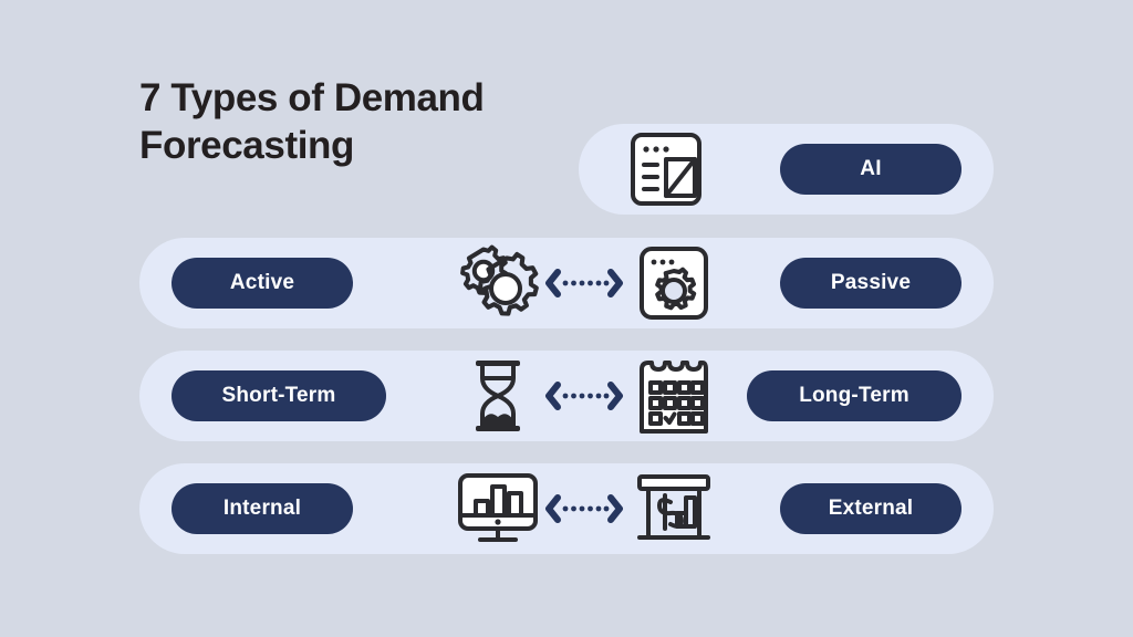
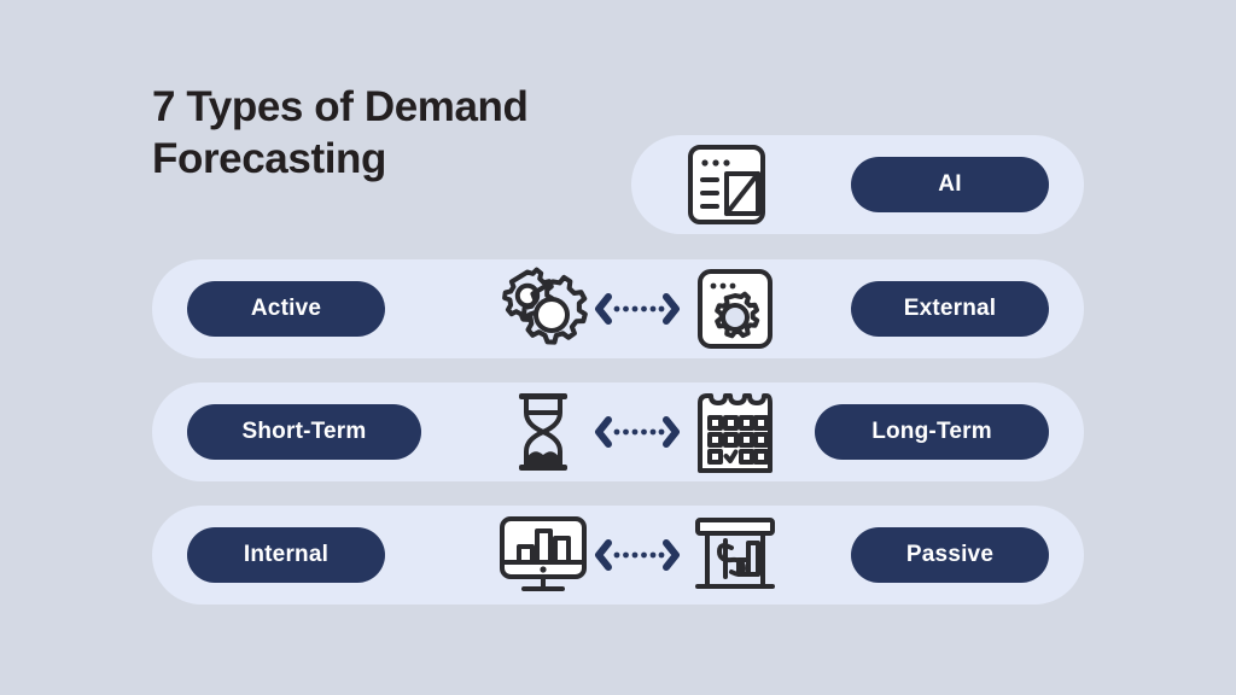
  7 Types of Demand
  Forecasting
  AI
  Active
- Passive
+ External
  Short-Term
  Long-Term
  Internal
- External
+ Passive
